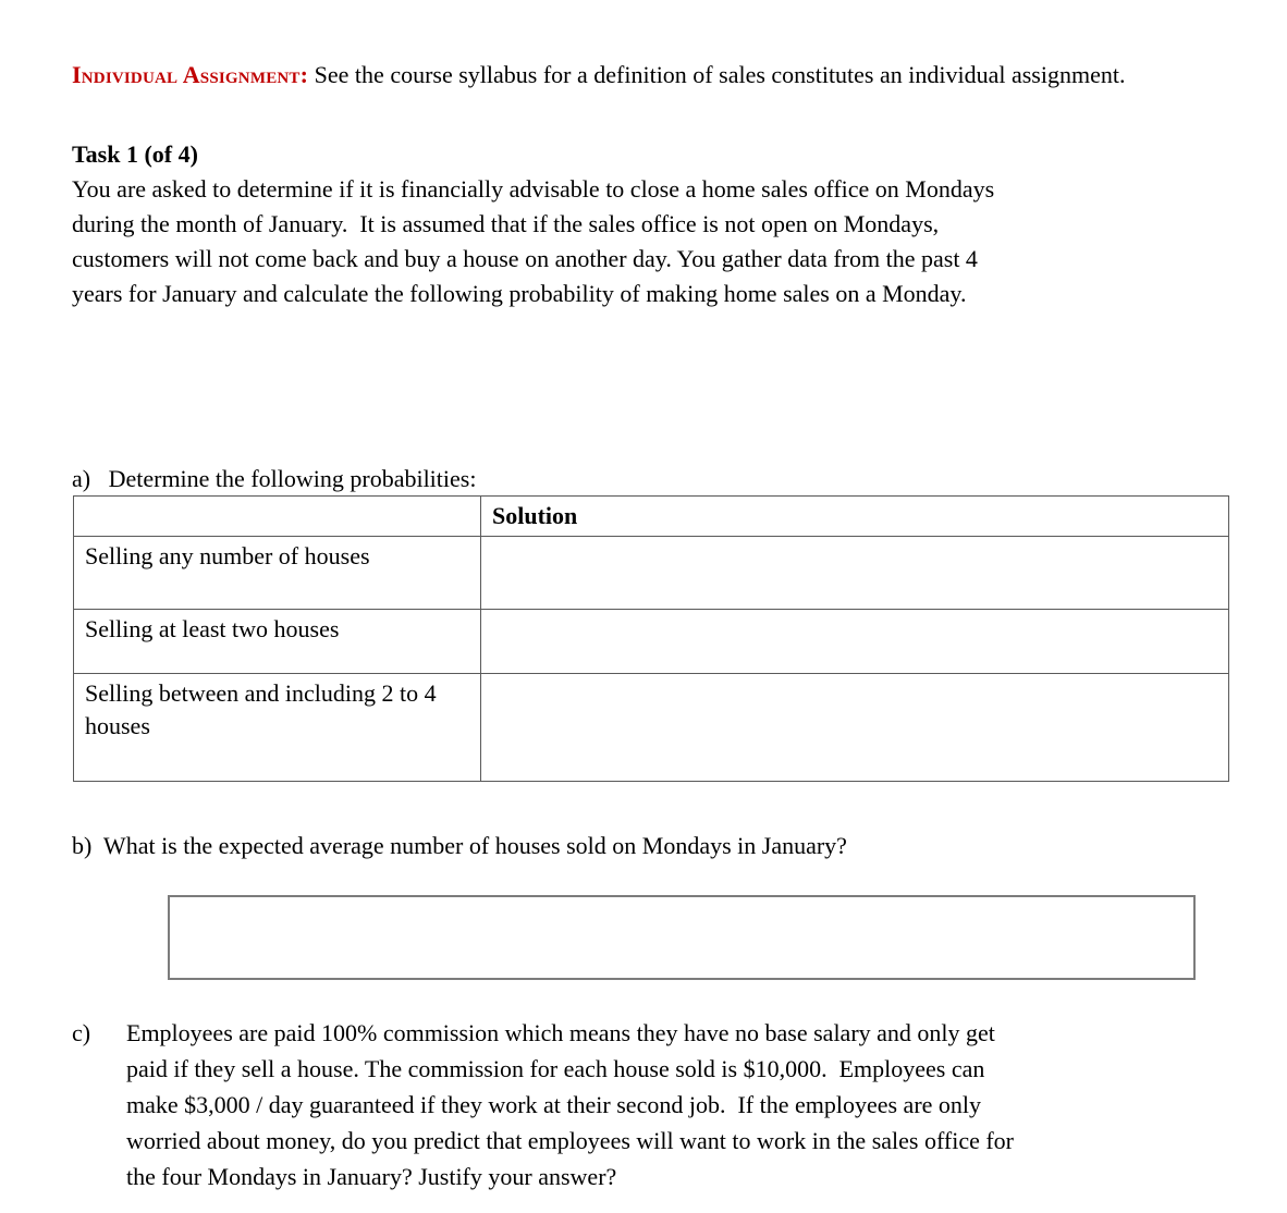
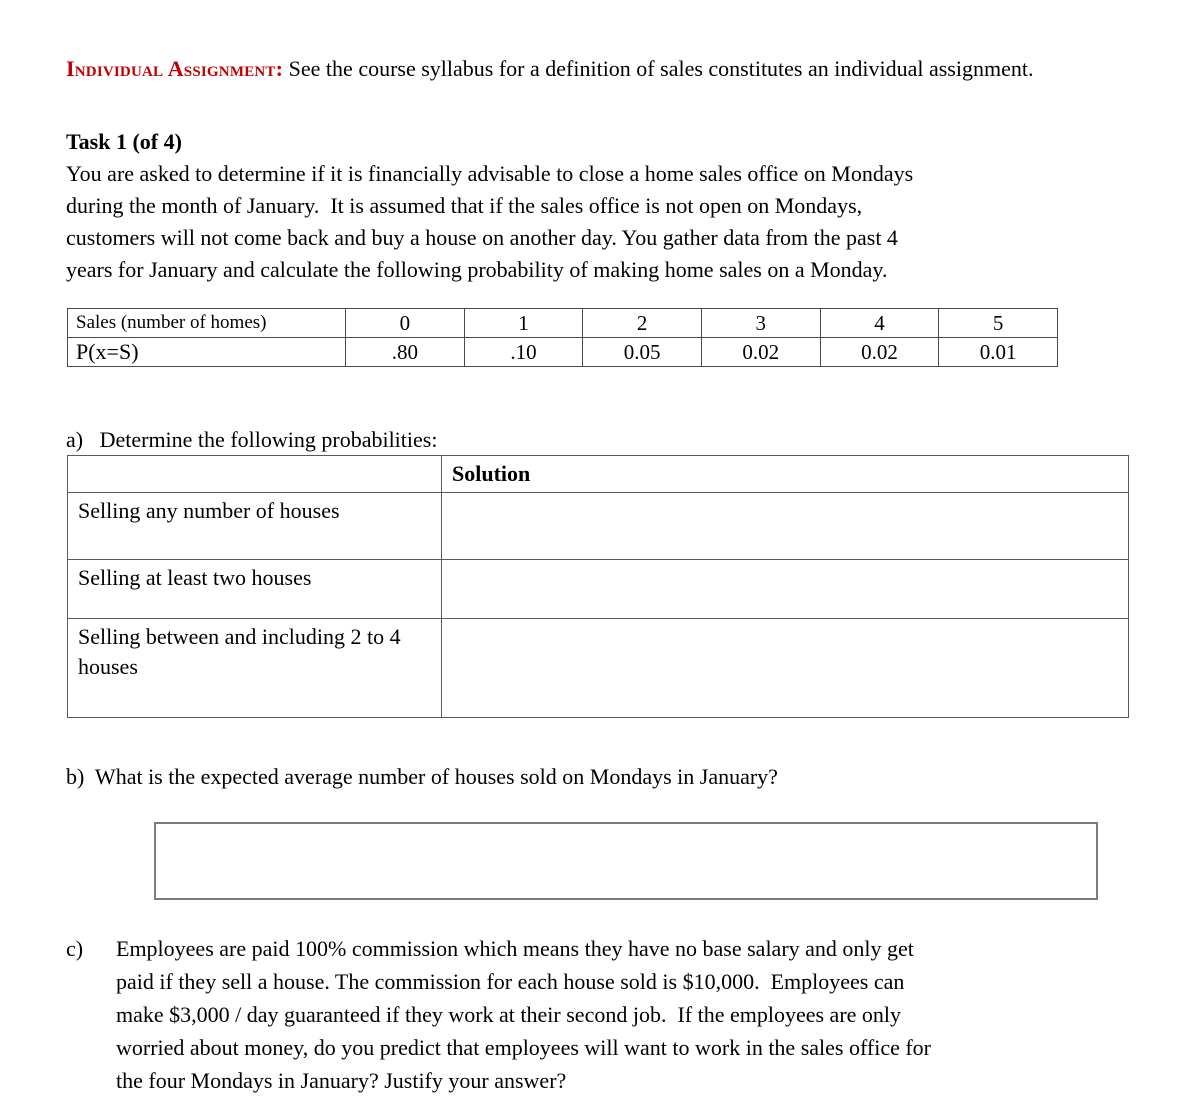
  Individual Assignment: See the course syllabus for a definition of sales constitutes an individual assignment.
  Task 1 (of 4)
  You are asked to determine if it is financially advisable to close a home sales office on Mondays
  during the month of January. It is assumed that if the sales office is not open on Mondays,
  customers will not come back and buy a house on another day. You gather data from the past 4
  years for January and calculate the following probability of making home sales on a Monday.
+ Sales (number of homes)	0	1	2	3	4	5
+ P(x=S)	.80	.10	0.05	0.02	0.02	0.01
  a) Determine the following probabilities:
  	Solution
  Selling any number of houses
  Selling at least two houses
  Selling between and including 2 to 4 houses
  b) What is the expected average number of houses sold on Mondays in January?
  c)
  Employees are paid 100% commission which means they have no base salary and only get
  paid if they sell a house. The commission for each house sold is $10,000. Employees can
  make $3,000 / day guaranteed if they work at their second job. If the employees are only
  worried about money, do you predict that employees will want to work in the sales office for
  the four Mondays in January? Justify your answer?
